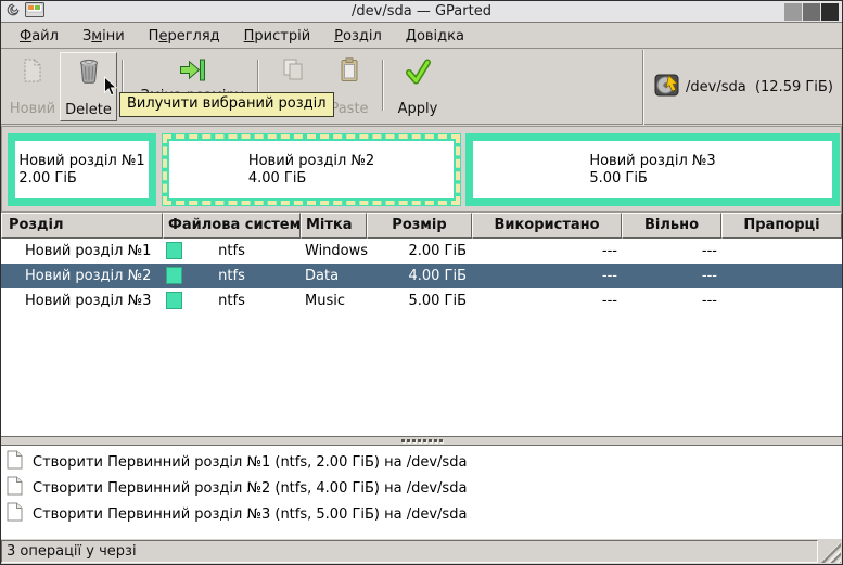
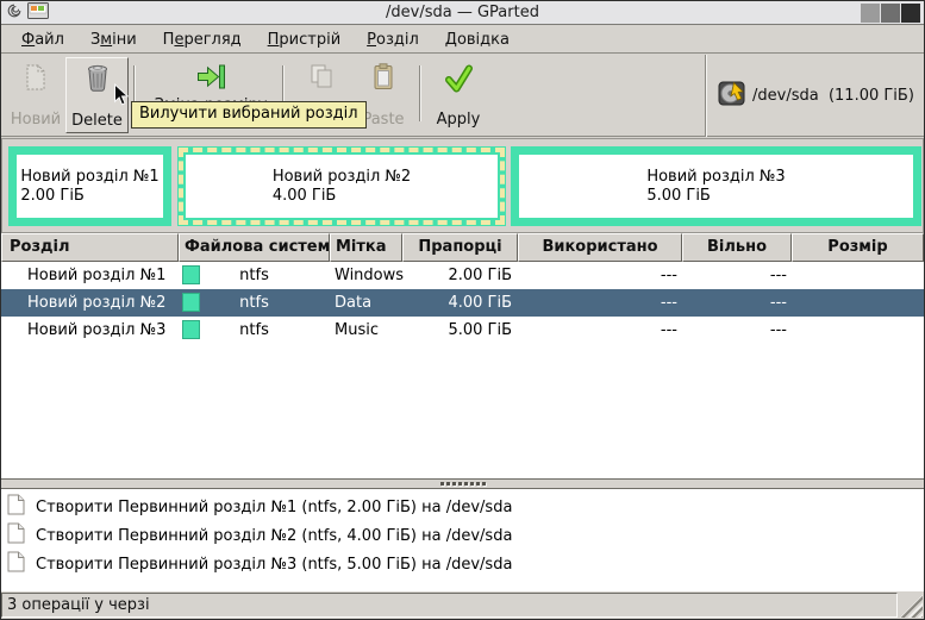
  /dev/sda — GParted
  Файл
  Зміни
  Перегляд
  Пристрій
  Розділ
  Довідка
  Новий
  Delete
  Paste
  Apply
- /dev/sda (12.59 ГіБ)
+ /dev/sda (11.00 ГіБ)
  Вилучити вибраний розділ
  Новий розділ №1
  2.00 ГіБ
  Новий розділ №2
  4.00 ГіБ
  Новий розділ №3
  5.00 ГіБ
  Розділ
  Файлова систем
  Мітка
- Розмір
+ Прапорці
  Використано
  Вільно
- Прапорці
+ Розмір
  Новий розділ №1
  ntfs
  Windows
  2.00 ГіБ
  ---
  ---
  Новий розділ №2
  ntfs
  Data
  4.00 ГіБ
  ---
  ---
  Новий розділ №3
  ntfs
  Music
  5.00 ГіБ
  ---
  ---
  Створити Первинний розділ №1 (ntfs, 2.00 ГіБ) на /dev/sda
  Створити Первинний розділ №2 (ntfs, 4.00 ГіБ) на /dev/sda
  Створити Первинний розділ №3 (ntfs, 5.00 ГіБ) на /dev/sda
  3 операції у черзі
